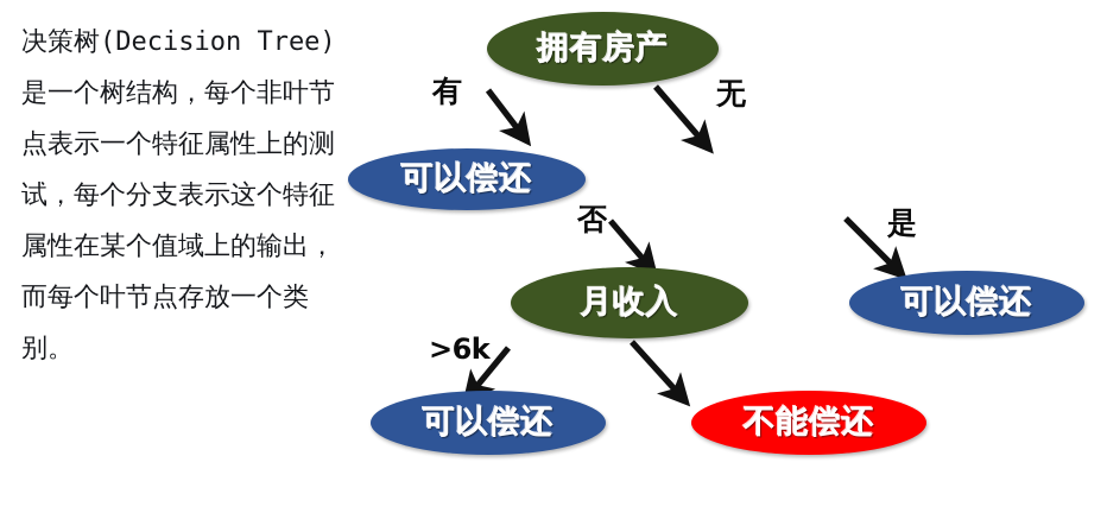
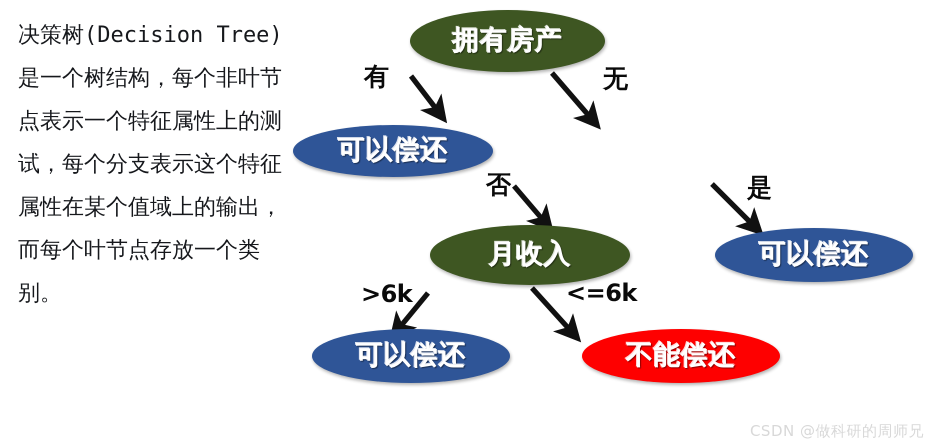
  决策树(Decision Tree)是一个树结构，每个非叶节点表示一个特征属性上的测试，每个分支表示这个特征属性在某个值域上的输出，而每个叶节点存放一个类别。
  拥有房产
  可以偿还
  月收入
  可以偿还
  可以偿还
  不能偿还
  有
  无
  否
  是
  >6k
+ <=6k
+ CSDN @做科研的周师兄
